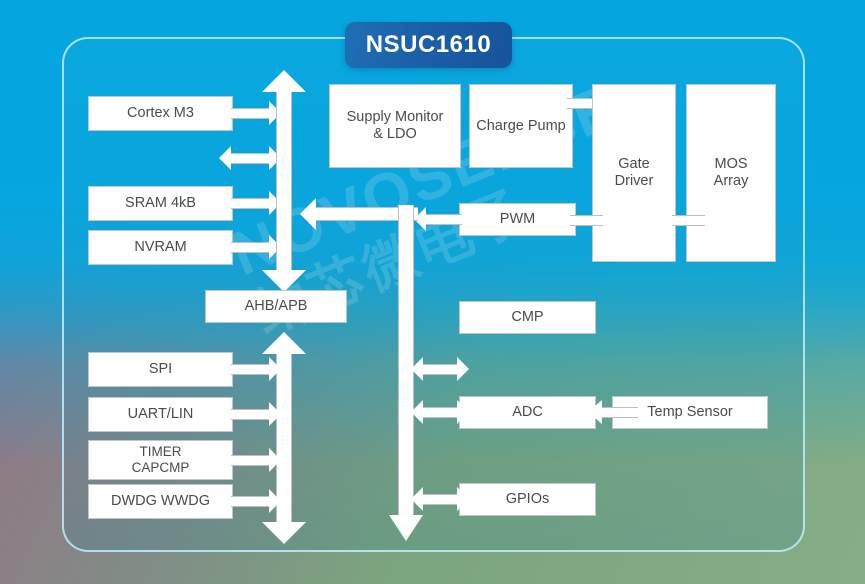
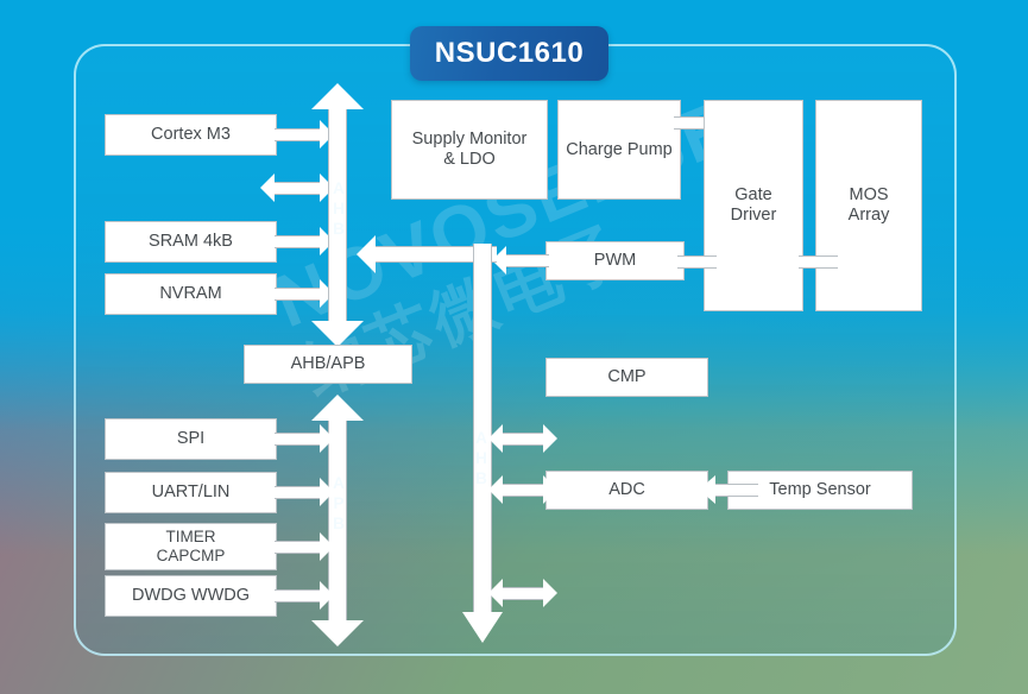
  NSUC1610
  Cortex M3
  SRAM 4kB
  NVRAM
  AHB/APB
  SPI
  UART/LIN
  TIMER
  CAPCMP
  DWDG WWDG
  Supply Monitor
  & LDO
  Charge Pump
  Gate
  Driver
  MOS
  Array
  PWM
  CMP
  ADC
  Temp Sensor
- GPIOs
